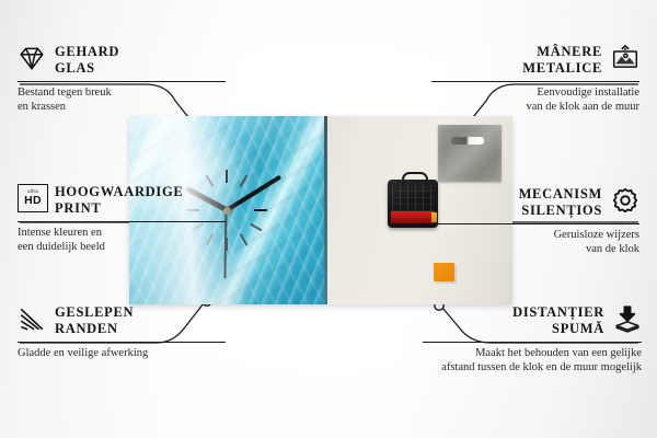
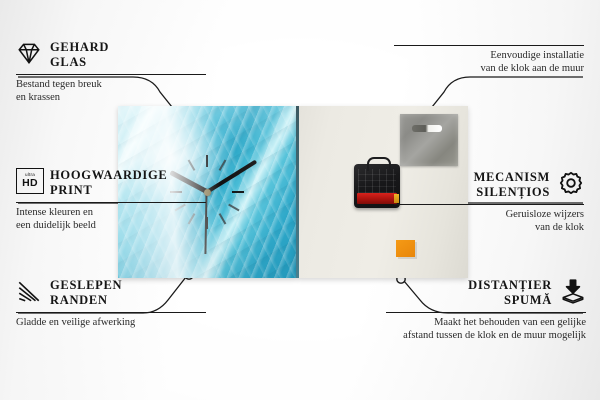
  GEHARD
  GLAS
  Bestand tegen breuk
  en krassen
  HD
  HOOGWAARDIGE
  PRINT
  Intense kleuren en
  een duidelijk beeld
  GESLEPEN
  RANDEN
  Gladde en veilige afwerking
- MÂNERE
- METALICE
  Eenvoudige installatie
  van de klok aan de muur
  MECANISM
  SILENȚIOS
  Geruisloze wijzers
  van de klok
  DISTANȚIER
  SPUMĂ
  Maakt het behouden van een gelijke
  afstand tussen de klok en de muur mogelijk
